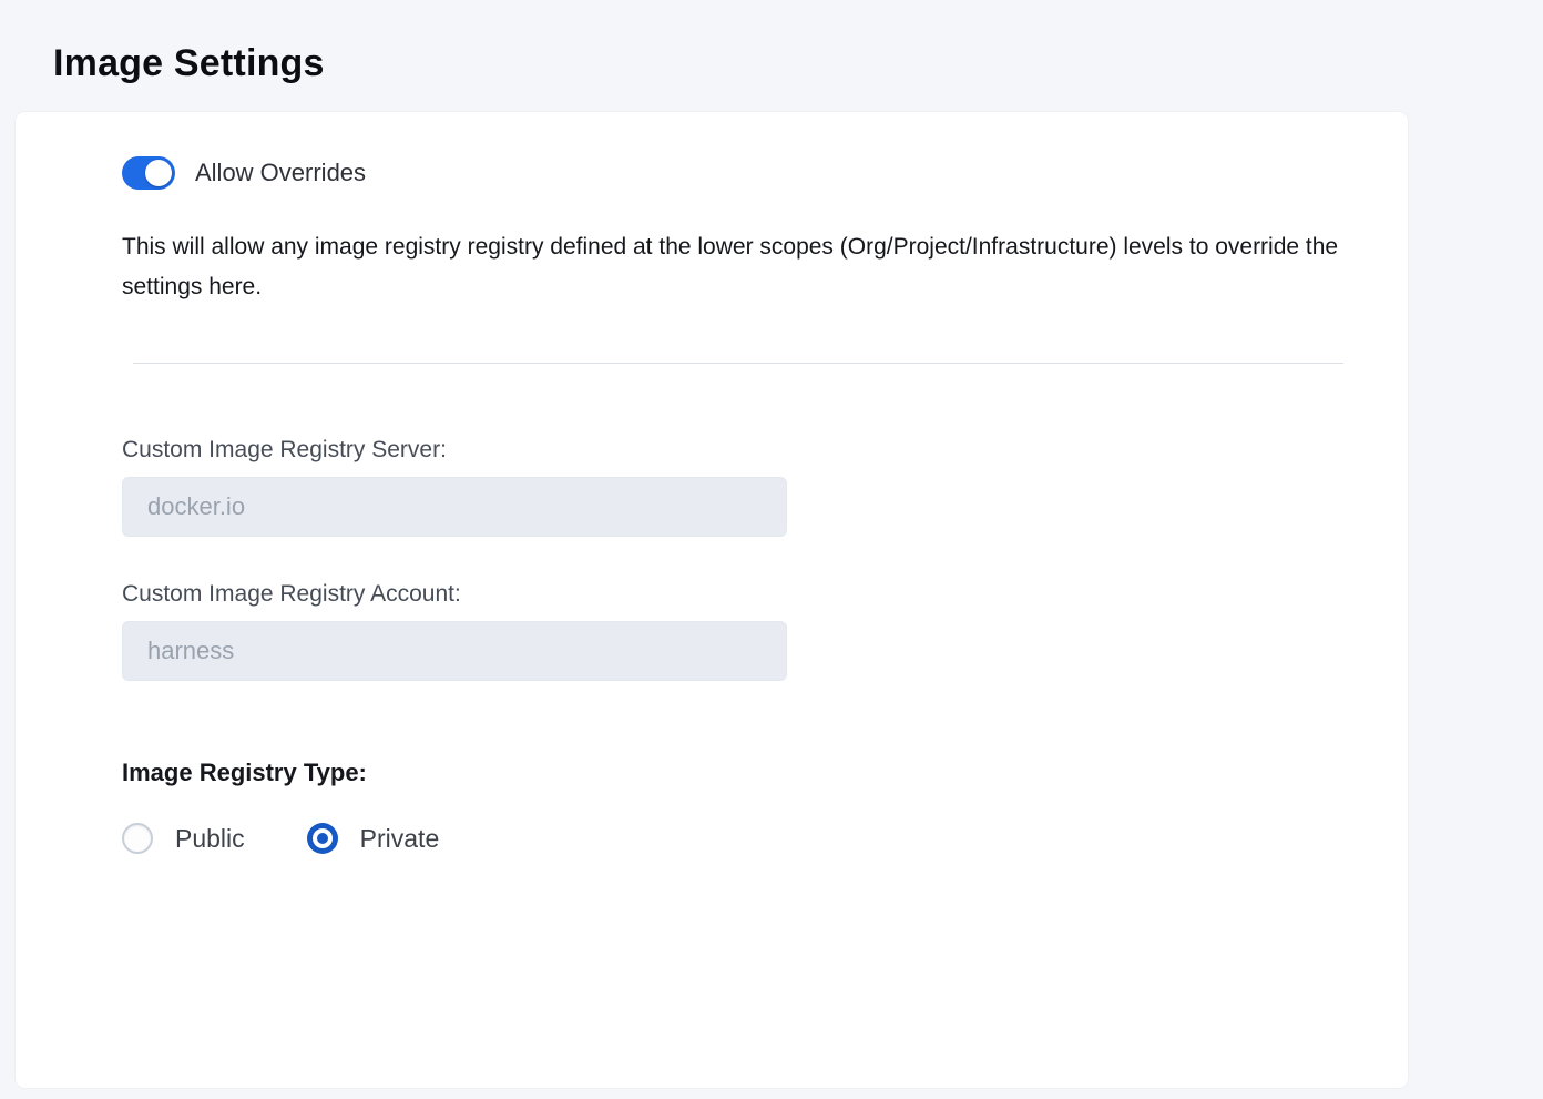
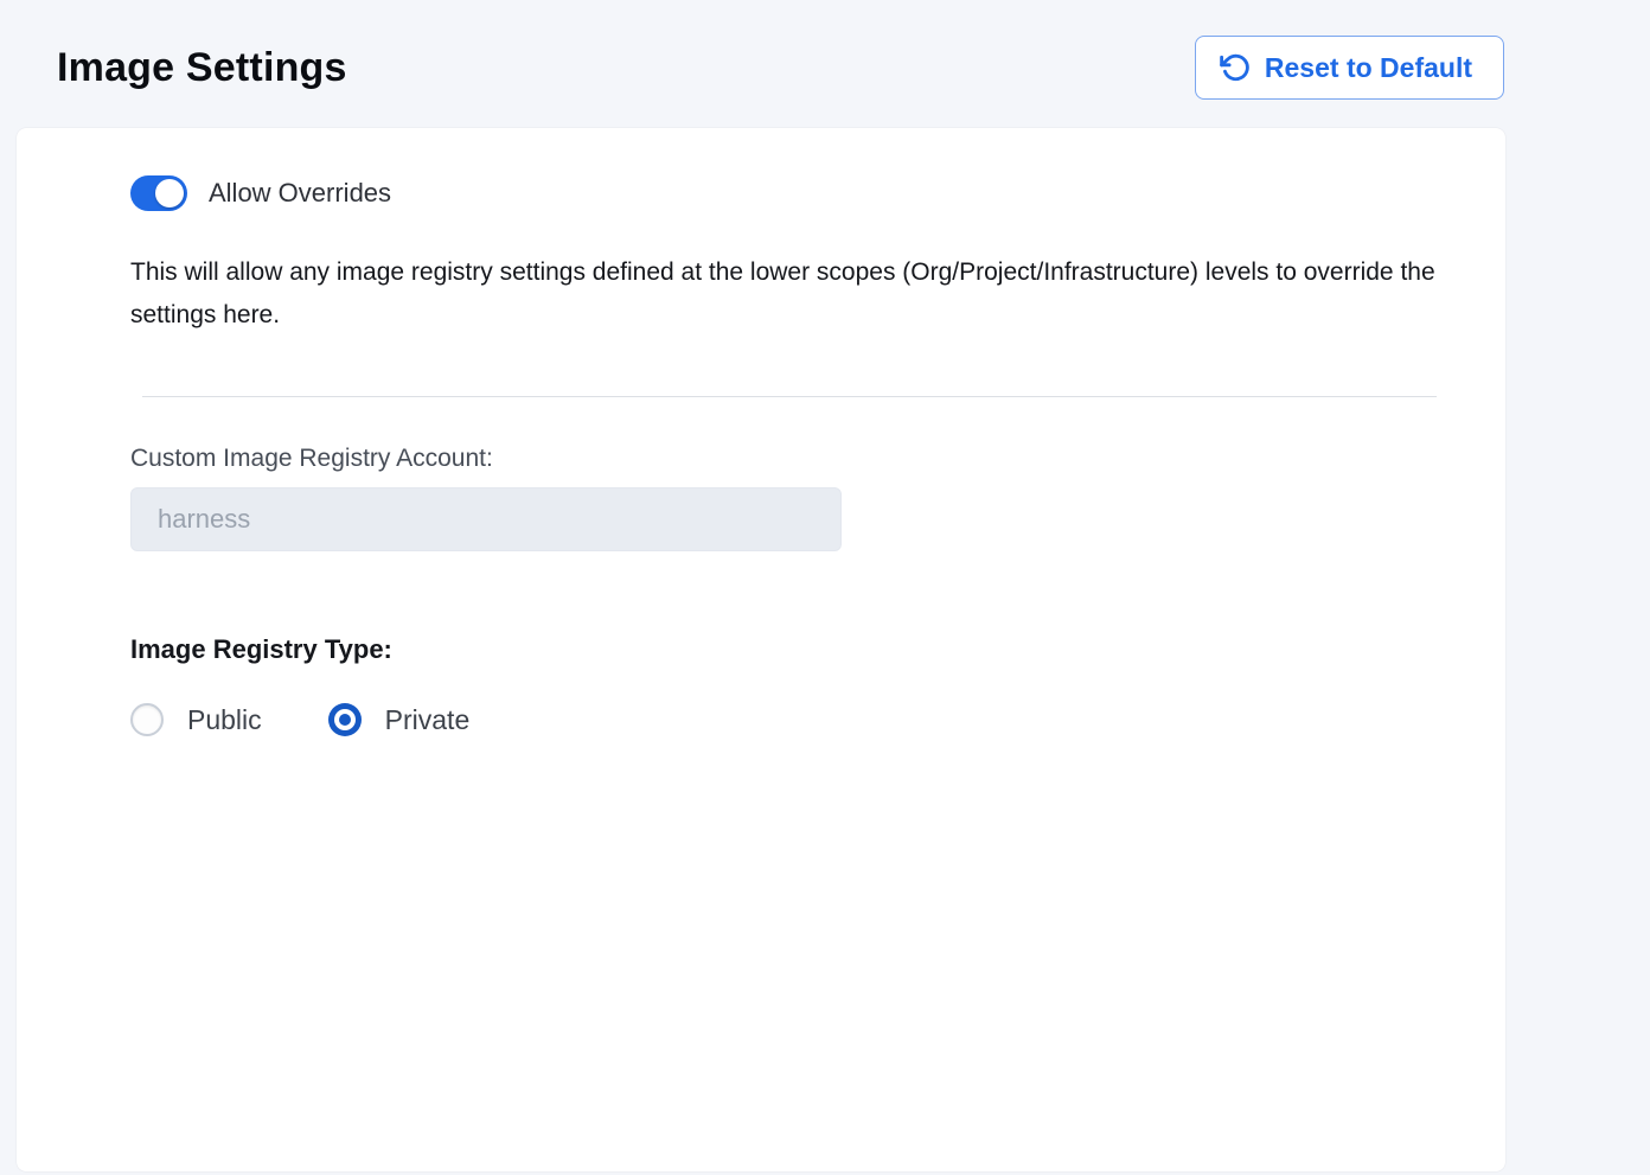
  Image Settings
+ Reset to Default
  Allow Overrides
- This will allow any image registry registry defined at the lower scopes (Org/Project/Infrastructure) levels to override the settings here.
+ This will allow any image registry settings defined at the lower scopes (Org/Project/Infrastructure) levels to override the settings here.
- Custom Image Registry Server:
- docker.io
  Custom Image Registry Account:
  harness
  Image Registry Type:
  Public
  Private
